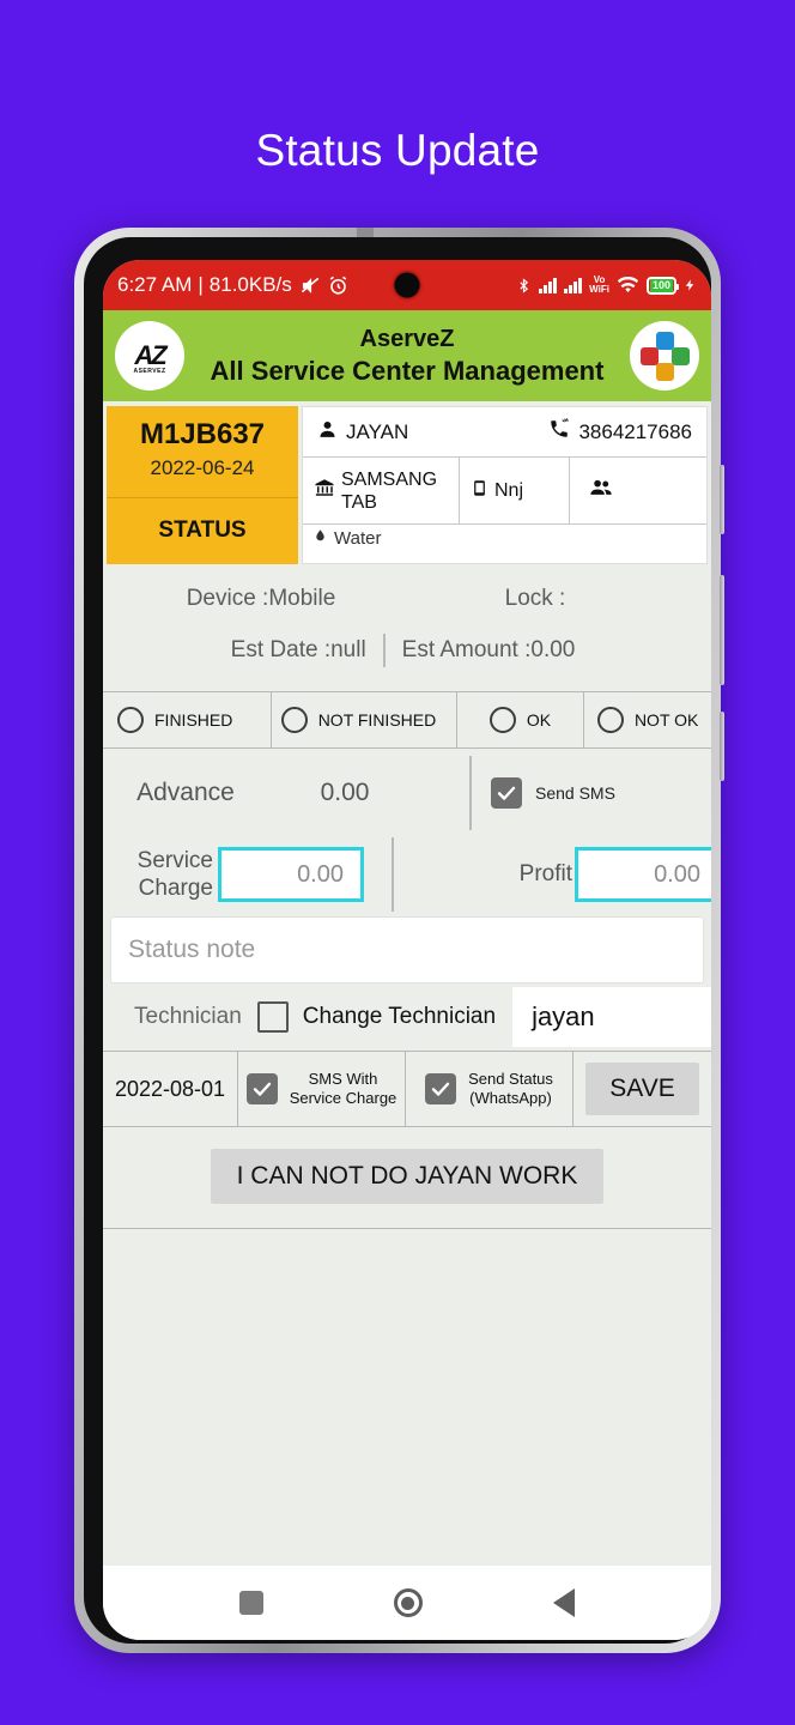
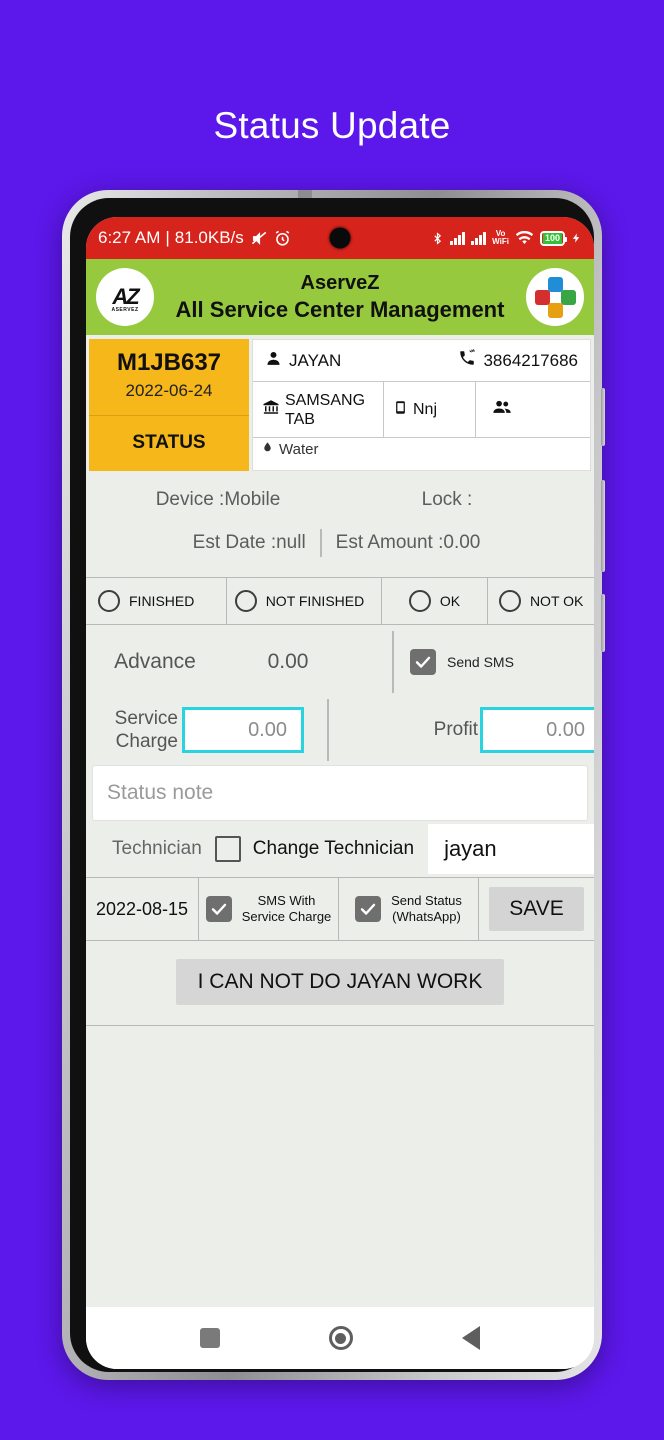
  Status Update
  6:27 AM
  |
  81.0KB/s
  Vo
  WiFi
  100
  AZ
  AserveZ
  All Service Center Management
  M1JB637
  2022-06-24
  STATUS
  JAYAN
  3864217686
  SAMSANG TAB
  Nnj
  Water
  Device :Mobile
  Lock :
  Est Date :null
  Est Amount :0.00
  FINISHED
  NOT FINISHED
  OK
  NOT OK
  Advance
  0.00
  Send SMS
  Service Charge
  0.00
  Profit
  0.00
  Status note
  Technician
  Change Technician
  jayan
- 2022-08-01
+ 2022-08-15
  SMS With
  Service Charge
  Send Status
  (WhatsApp)
  SAVE
  I CAN NOT DO JAYAN WORK
